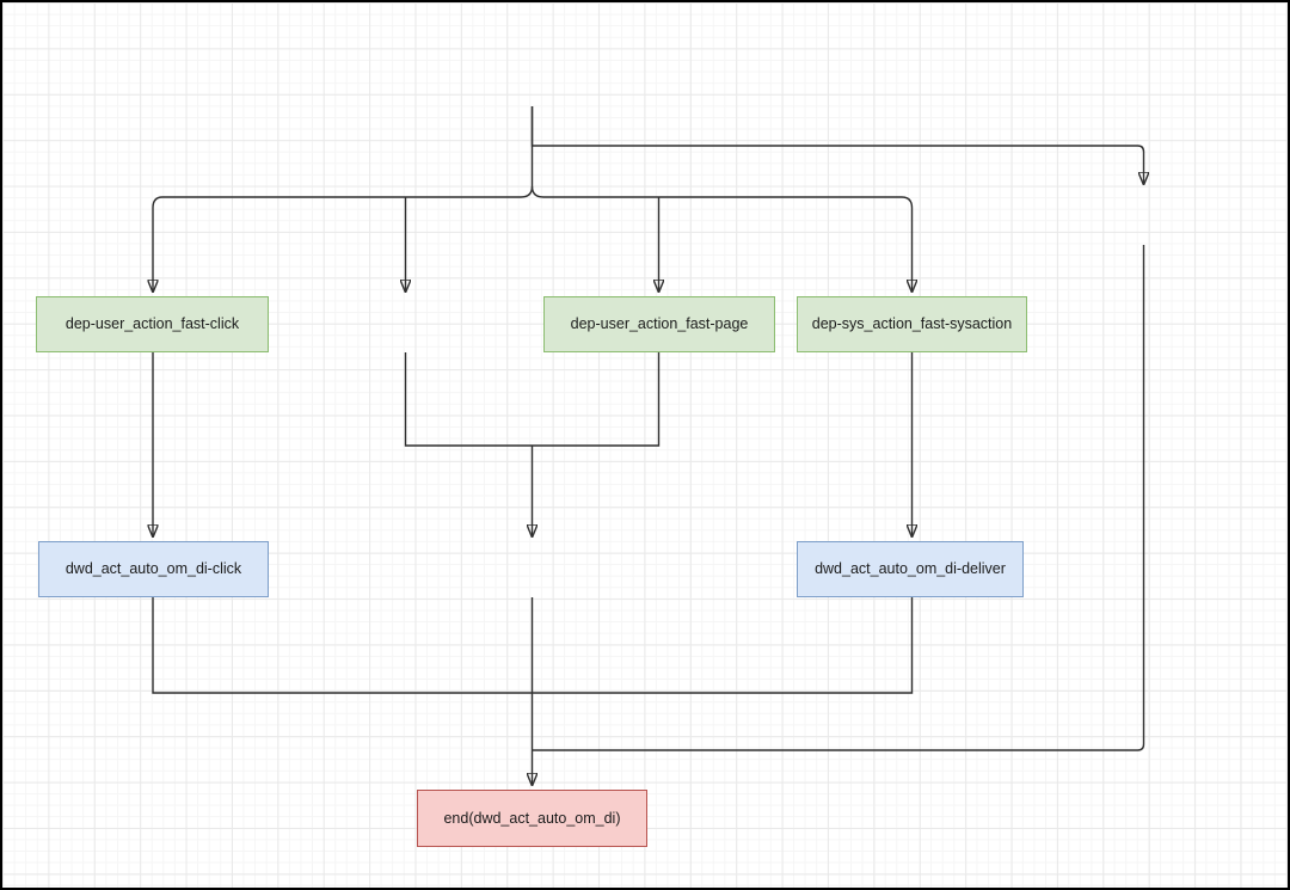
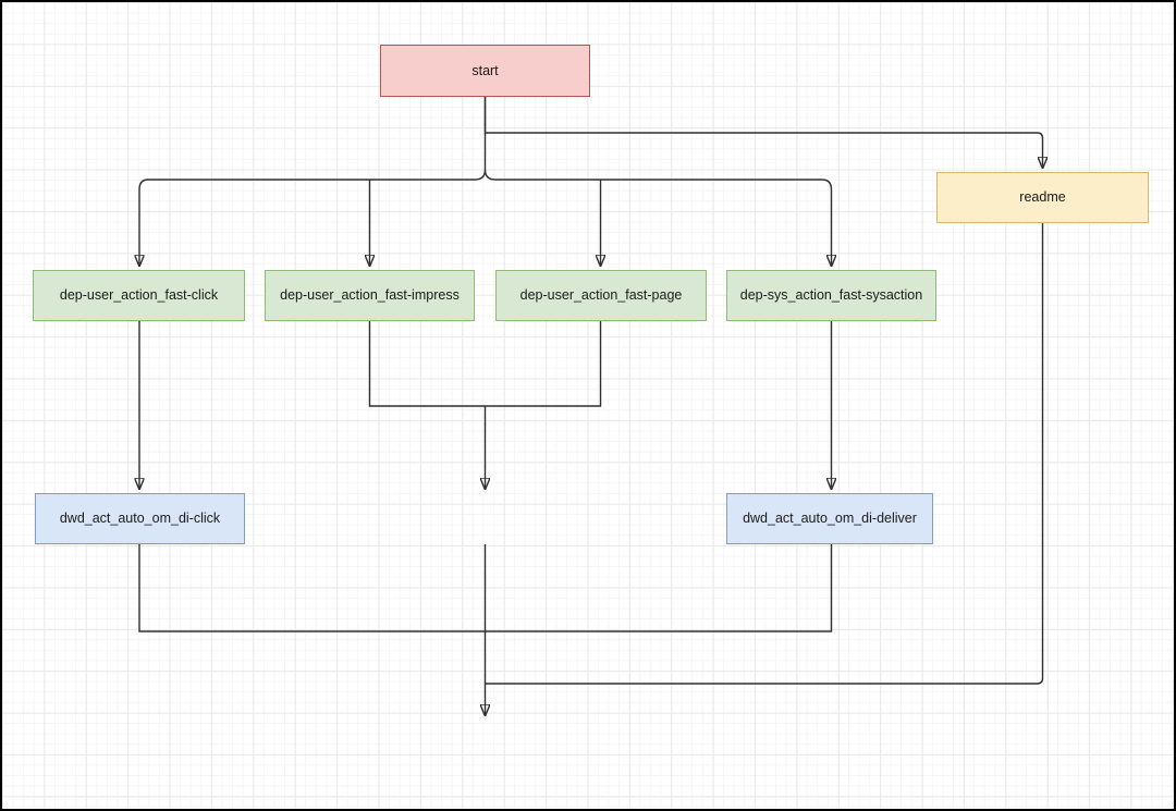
+ start
+ readme
  dep-user_action_fast-click
+ dep-user_action_fast-impress
  dep-user_action_fast-page
  dep-sys_action_fast-sysaction
  dwd_act_auto_om_di-click
  dwd_act_auto_om_di-deliver
- end(dwd_act_auto_om_di)
